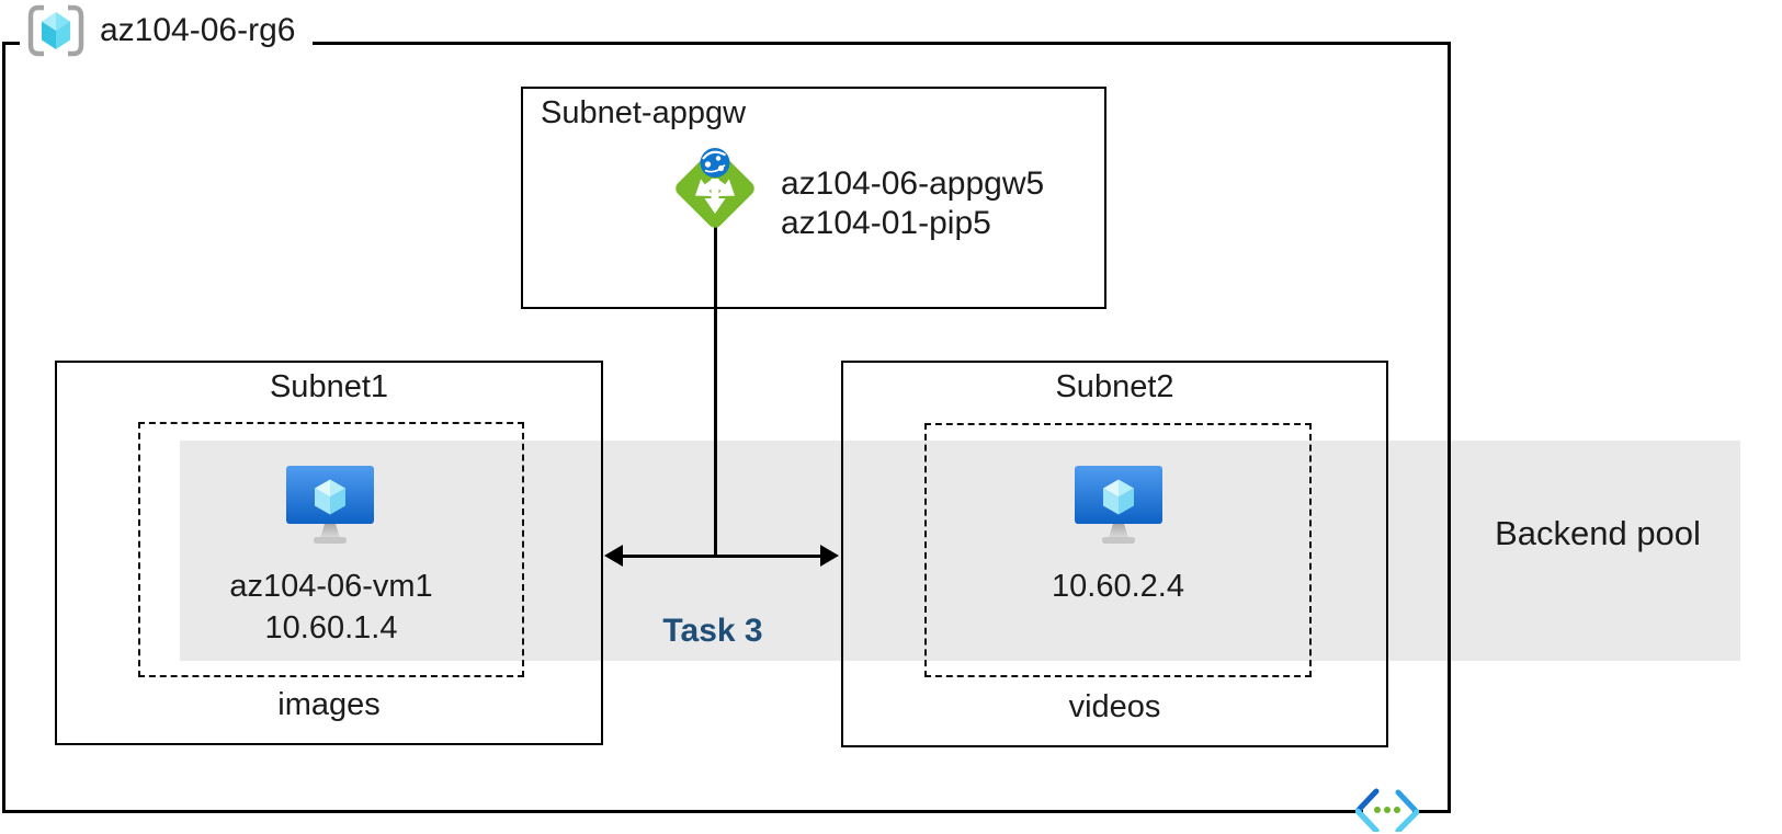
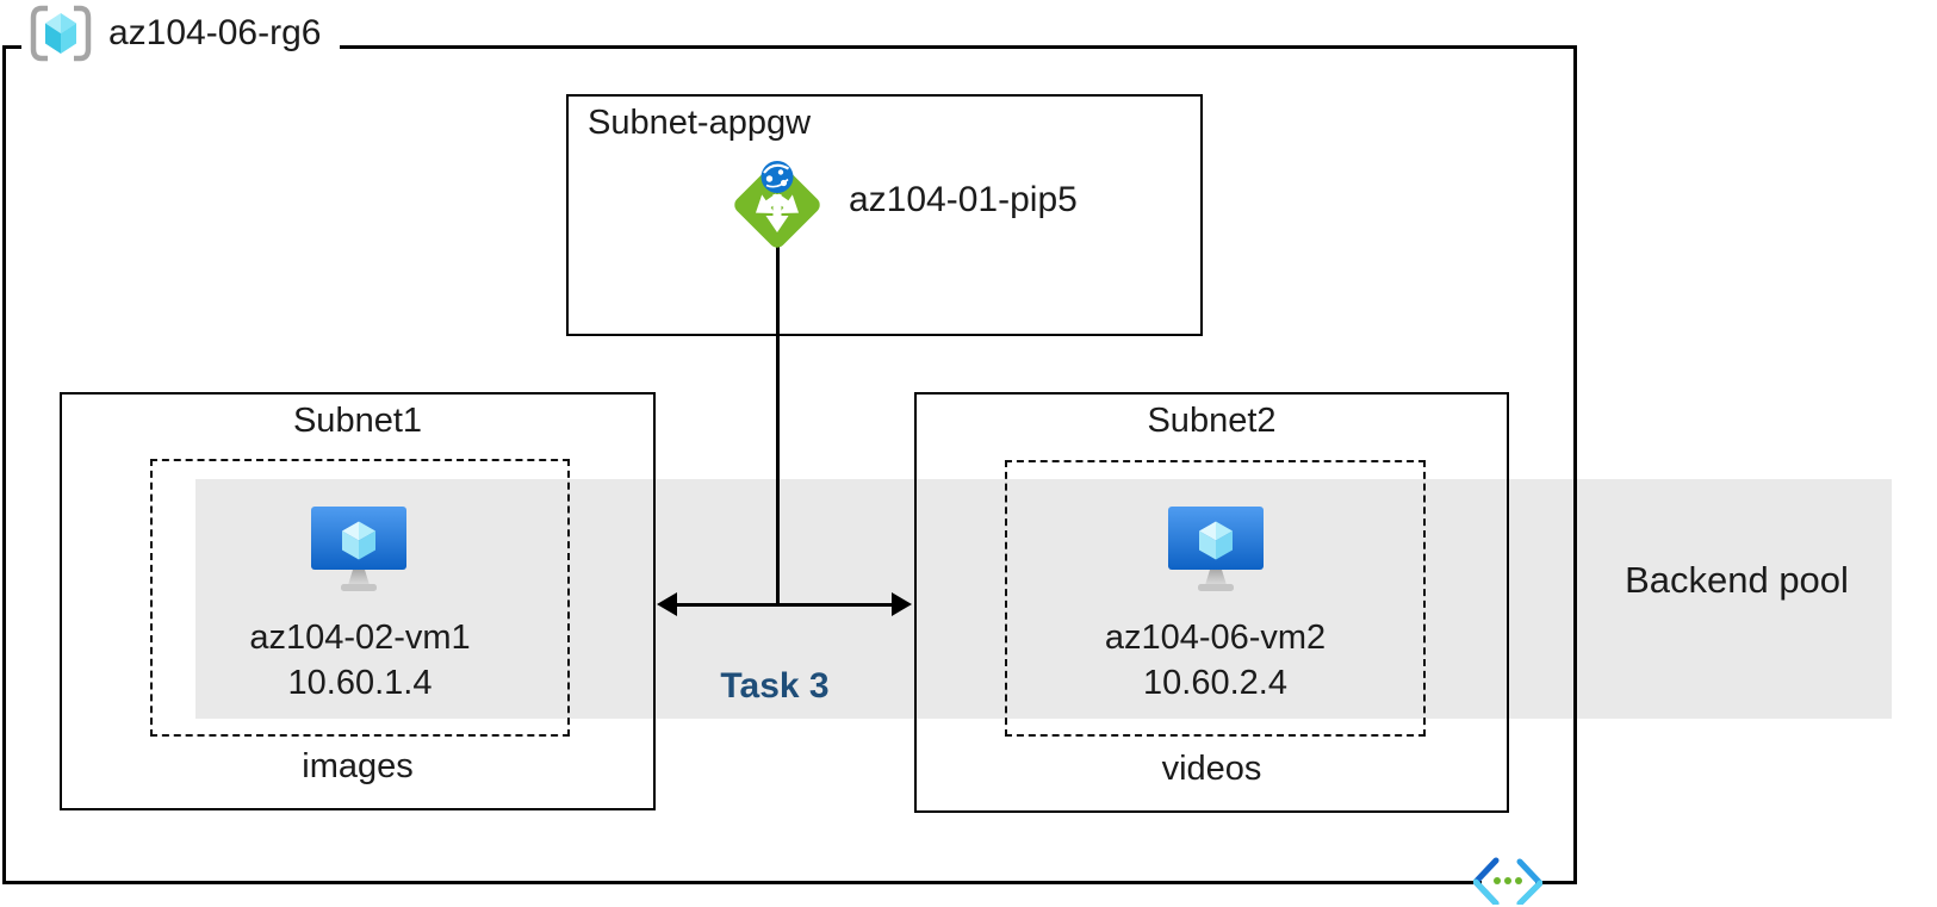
  Backend pool
  az104-06-rg6
  Subnet-appgw
- az104-06-appgw5
  az104-01-pip5
  Subnet1
- az104-06-vm1
+ az104-02-vm1
  10.60.1.4
  images
  Subnet2
+ az104-06-vm2
  10.60.2.4
  videos
  Task 3
